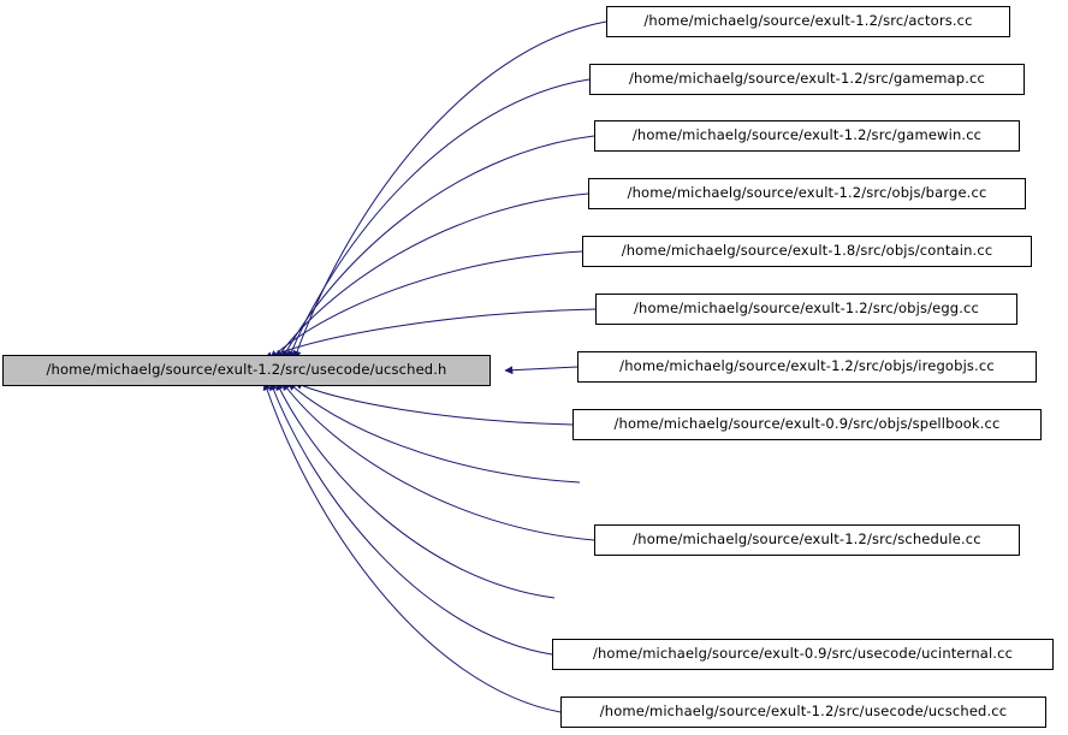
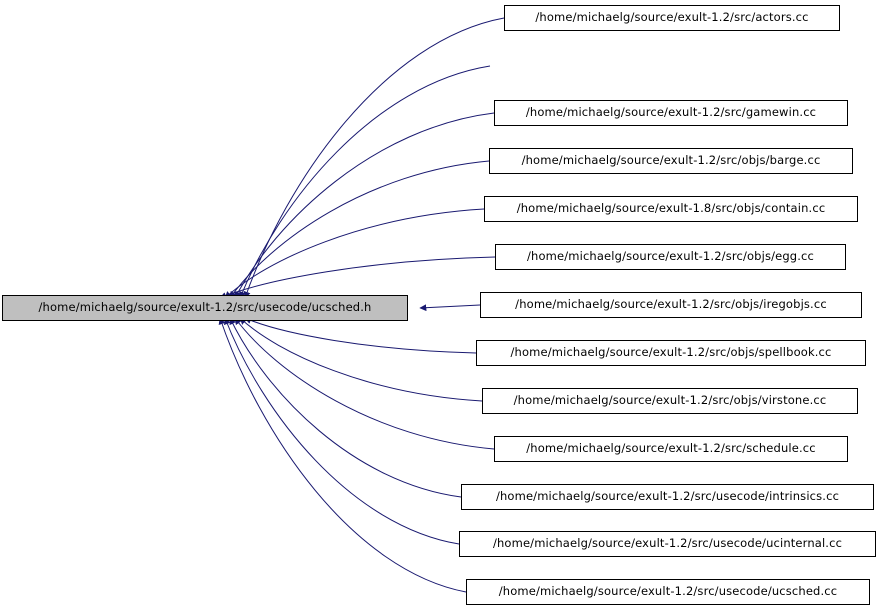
  /home/michaelg/source/exult-1.2/src/usecode/ucsched.h
  /home/michaelg/source/exult-1.2/src/actors.cc
- /home/michaelg/source/exult-1.2/src/gamemap.cc
  /home/michaelg/source/exult-1.2/src/gamewin.cc
  /home/michaelg/source/exult-1.2/src/objs/barge.cc
  /home/michaelg/source/exult-1.8/src/objs/contain.cc
  /home/michaelg/source/exult-1.2/src/objs/egg.cc
  /home/michaelg/source/exult-1.2/src/objs/iregobjs.cc
- /home/michaelg/source/exult-0.9/src/objs/spellbook.cc
+ /home/michaelg/source/exult-1.2/src/objs/spellbook.cc
+ /home/michaelg/source/exult-1.2/src/objs/virstone.cc
  /home/michaelg/source/exult-1.2/src/schedule.cc
+ /home/michaelg/source/exult-1.2/src/usecode/intrinsics.cc
- /home/michaelg/source/exult-0.9/src/usecode/ucinternal.cc
+ /home/michaelg/source/exult-1.2/src/usecode/ucinternal.cc
  /home/michaelg/source/exult-1.2/src/usecode/ucsched.cc
